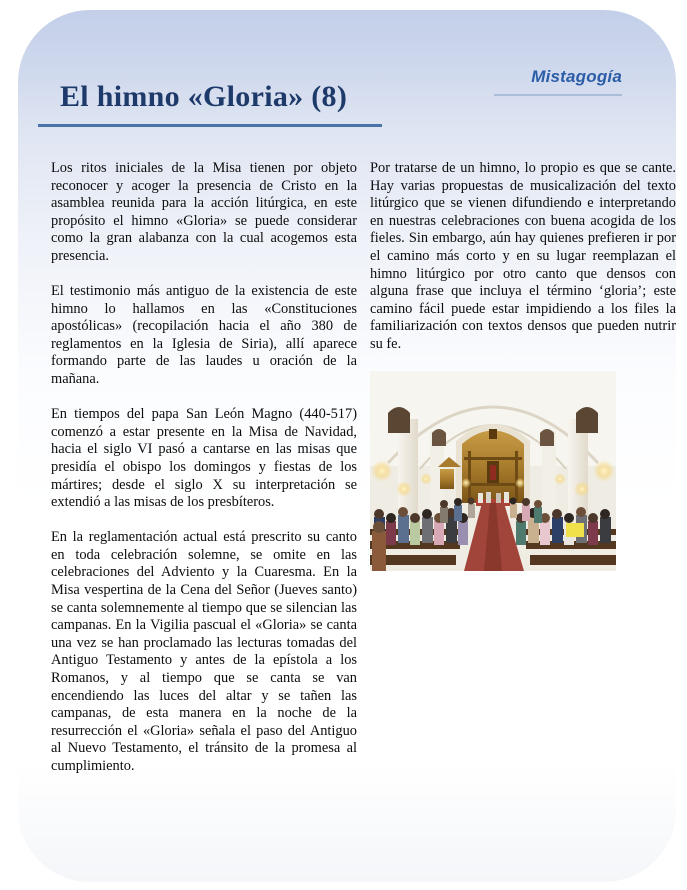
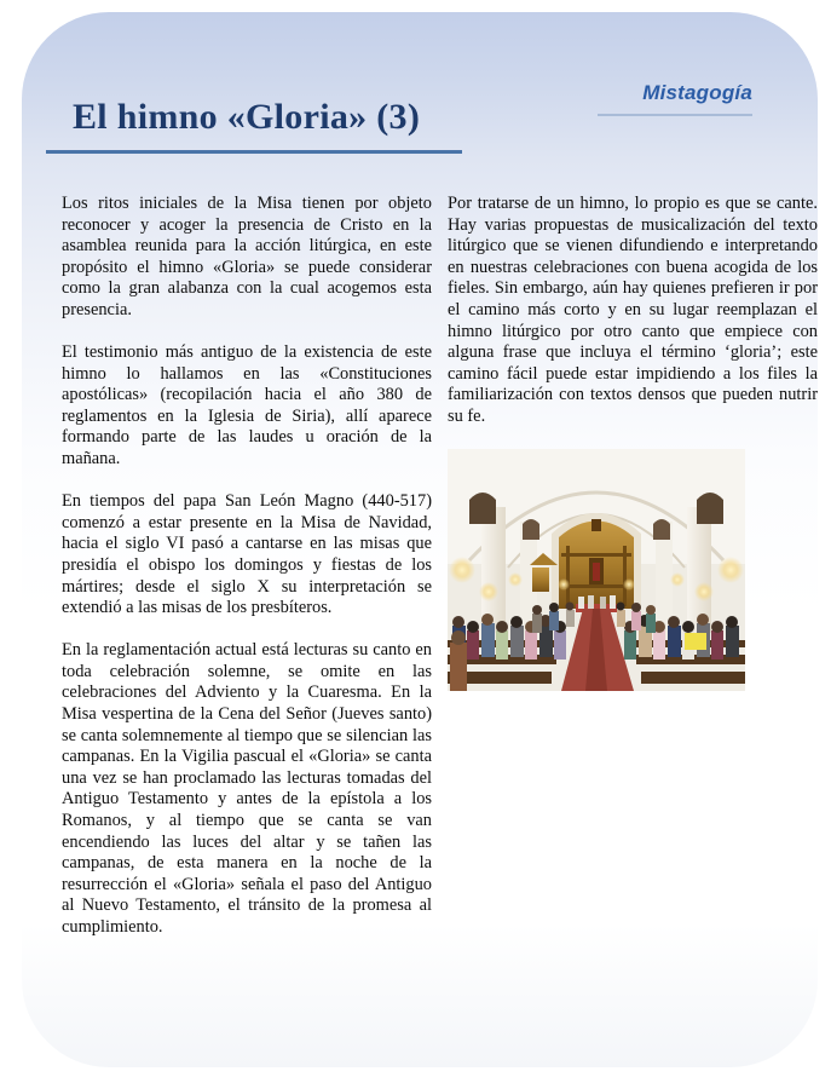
  Mistagogía
- El himno «Gloria» (8)
+ El himno «Gloria» (3)
  Los ritos iniciales de la Misa tienen por objeto reconocer y acoger la presencia de Cristo en la asamblea reunida para la acción litúrgica, en este propósito el himno «Gloria» se puede considerar como la gran alabanza con la cual acogemos esta presencia.
  El testimonio más antiguo de la existencia de este himno lo hallamos en las «Constituciones apostólicas» (recopilación hacia el año 380 de reglamentos en la Iglesia de Siria), allí aparece formando parte de las laudes u oración de la mañana.
  En tiempos del papa San León Magno (440-517) comenzó a estar presente en la Misa de Navidad, hacia el siglo VI pasó a cantarse en las misas que presidía el obispo los domingos y fiestas de los mártires; desde el siglo X su interpretación se extendió a las misas de los presbíteros.
- En la reglamentación actual está prescrito su canto en toda celebración solemne, se omite en las celebraciones del Adviento y la Cuaresma. En la Misa vespertina de la Cena del Señor (Jueves santo) se canta solemnemente al tiempo que se silencian las campanas. En la Vigilia pascual el «Gloria» se canta una vez se han proclamado las lecturas tomadas del Antiguo Testamento y antes de la epístola a los Romanos, y al tiempo que se canta se van encendiendo las luces del altar y se tañen las campanas, de esta manera en la noche de la resurrección el «Gloria» señala el paso del Antiguo al Nuevo Testamento, el tránsito de la promesa al cumplimiento.
+ En la reglamentación actual está lecturas su canto en toda celebración solemne, se omite en las celebraciones del Adviento y la Cuaresma. En la Misa vespertina de la Cena del Señor (Jueves santo) se canta solemnemente al tiempo que se silencian las campanas. En la Vigilia pascual el «Gloria» se canta una vez se han proclamado las lecturas tomadas del Antiguo Testamento y antes de la epístola a los Romanos, y al tiempo que se canta se van encendiendo las luces del altar y se tañen las campanas, de esta manera en la noche de la resurrección el «Gloria» señala el paso del Antiguo al Nuevo Testamento, el tránsito de la promesa al cumplimiento.
- Por tratarse de un himno, lo propio es que se cante. Hay varias propuestas de musicalización del texto litúrgico que se vienen difundiendo e interpretando en nuestras celebraciones con buena acogida de los fieles. Sin embargo, aún hay quienes prefieren ir por el camino más corto y en su lugar reemplazan el himno litúrgico por otro canto que densos con alguna frase que incluya el término ‘gloria’; este camino fácil puede estar impidiendo a los files la familiarización con textos densos que pueden nutrir su fe.
+ Por tratarse de un himno, lo propio es que se cante. Hay varias propuestas de musicalización del texto litúrgico que se vienen difundiendo e interpretando en nuestras celebraciones con buena acogida de los fieles. Sin embargo, aún hay quienes prefieren ir por el camino más corto y en su lugar reemplazan el himno litúrgico por otro canto que empiece con alguna frase que incluya el término ‘gloria’; este camino fácil puede estar impidiendo a los files la familiarización con textos densos que pueden nutrir su fe.
